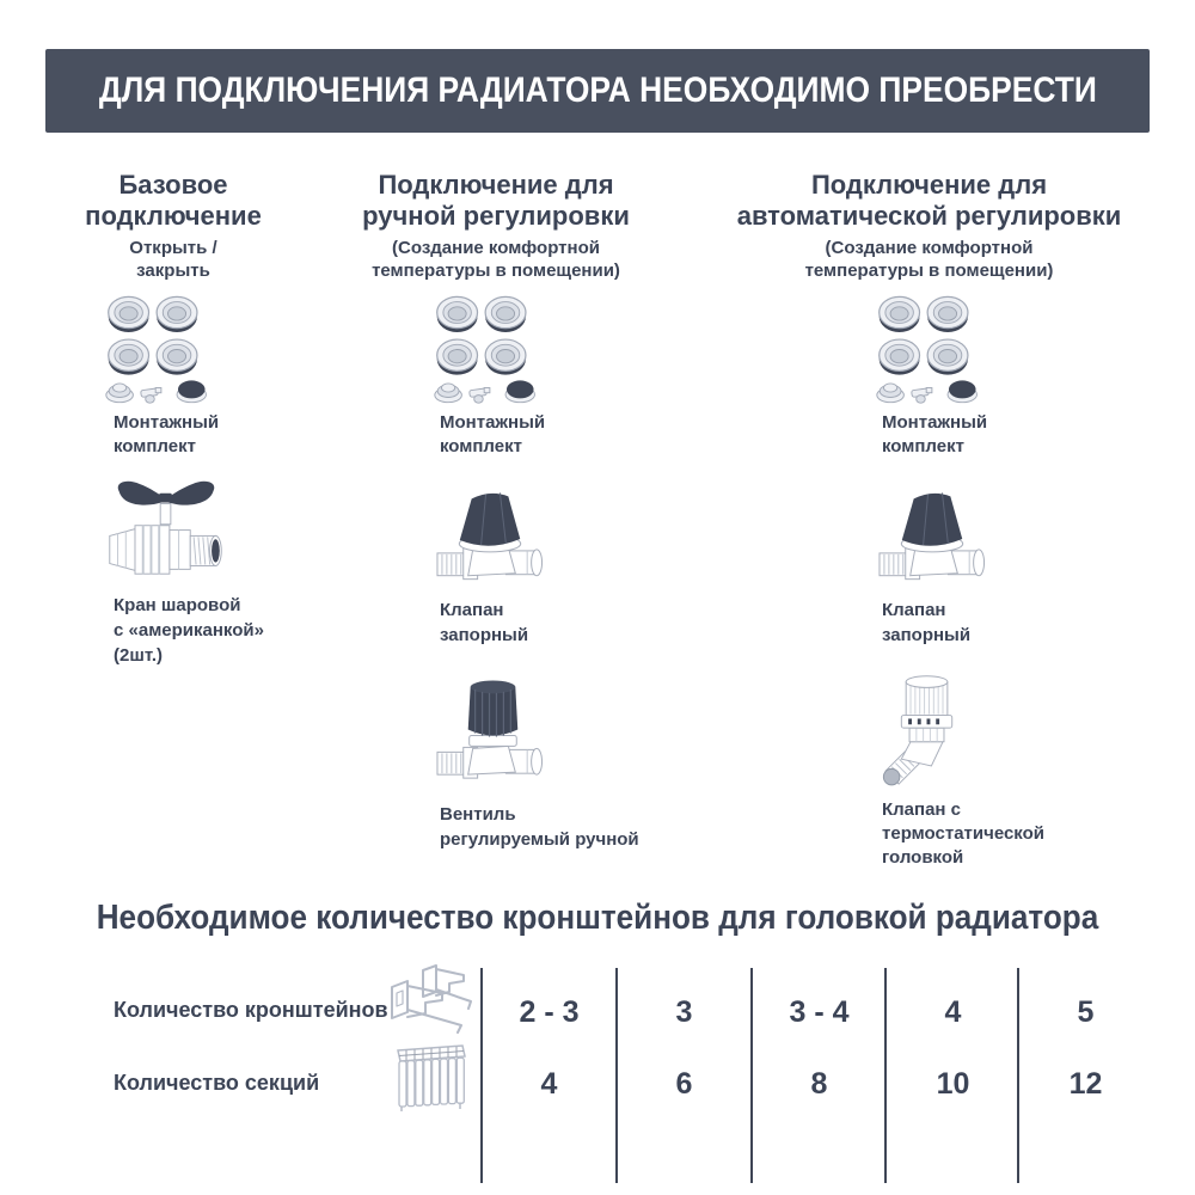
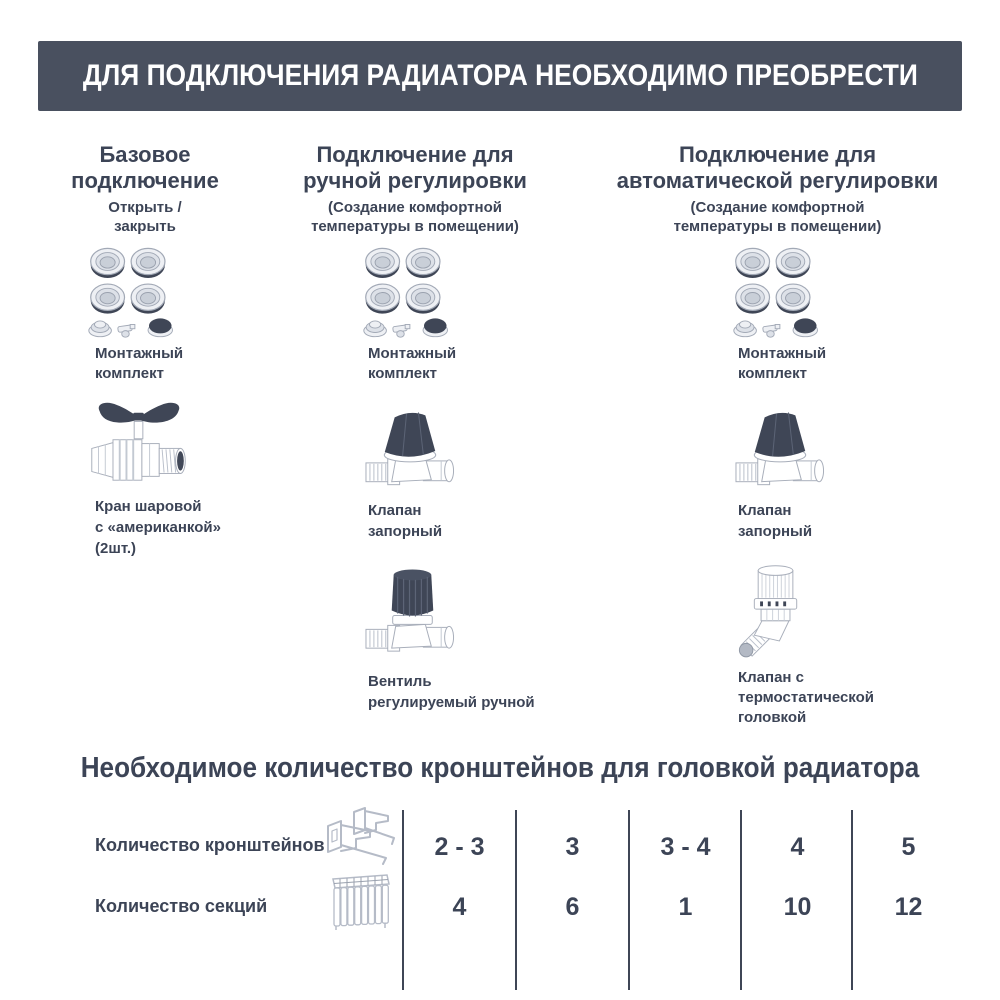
  ДЛЯ ПОДКЛЮЧЕНИЯ РАДИАТОРА НЕОБХОДИМО ПРЕОБРЕСТИ
  Базовое
  подключение
  Подключение для
  ручной регулировки
  Подключение для
  автоматической регулировки
  Открыть /
  закрыть
  (Создание комфортной
  температуры в помещении)
  (Создание комфортной
  температуры в помещении)
  Монтажный
  комплект
  Монтажный
  комплект
  Монтажный
  комплект
  Кран шаровой
  с «американкой»
  (2шт.)
  Клапан
  запорный
  Вентиль
  регулируемый ручной
  Клапан
  запорный
  Клапан с
  термостатической
  головкой
  Необходимое количество кронштейнов для головкой радиатора
  Количество кронштейнов
  Количество секций
  2 - 3
  3
  3 - 4
  4
  5
  4
  6
- 8
+ 1
  10
  12
